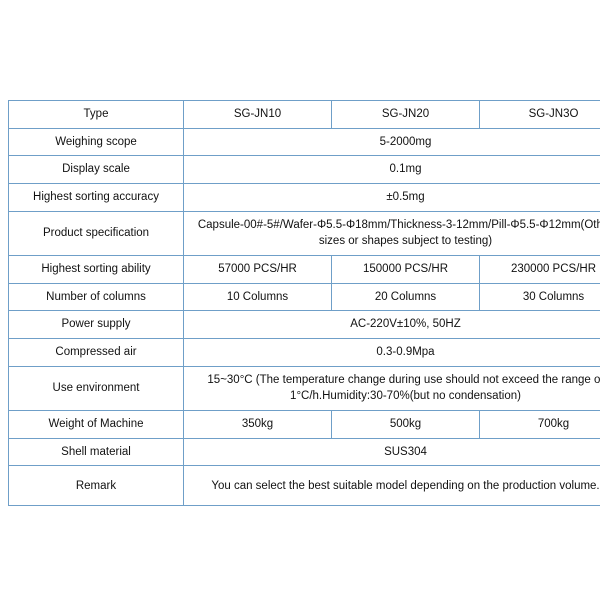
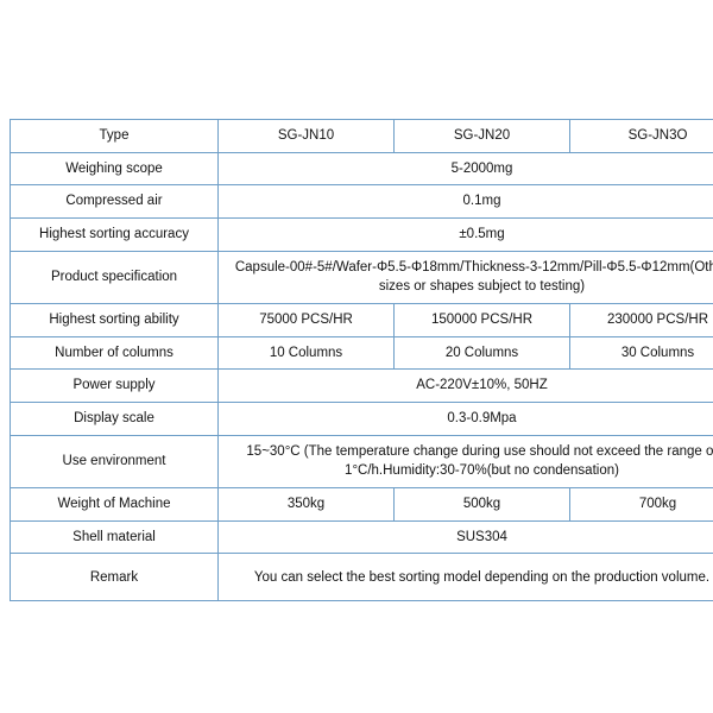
  Type	SG-JN10	SG-JN20	SG-JN3O
  Weighing scope	5-2000mg
- Display scale	0.1mg
+ Compressed air	0.1mg
  Highest sorting accuracy	±0.5mg
  Product specification	Capsule-00#-5#/Wafer-Φ5.5-Φ18mm/Thickness-3-12mm/Pill-Φ5.5-Φ12mm(Ot sizes or shapes subject to testing)
- Highest sorting ability	57000 PCS/HR	150000 PCS/HR	230000 PCS/HR
+ Highest sorting ability	75000 PCS/HR	150000 PCS/HR	230000 PCS/HR
  Number of columns	10 Columns	20 Columns	30 Columns
  Power supply	AC-220V±10%, 50HZ
- Compressed air	0.3-0.9Mpa
+ Display scale	0.3-0.9Mpa
  Use environment	15~30°C (The temperature change during use should not exceed the range o 1°C/h.Humidity:30-70%(but no condensation)
  Weight of Machine	350kg	500kg	700kg
  Shell material	SUS304
- Remark	You can select the best suitable model depending on the production volume.
+ Remark	You can select the best sorting model depending on the production volume.
